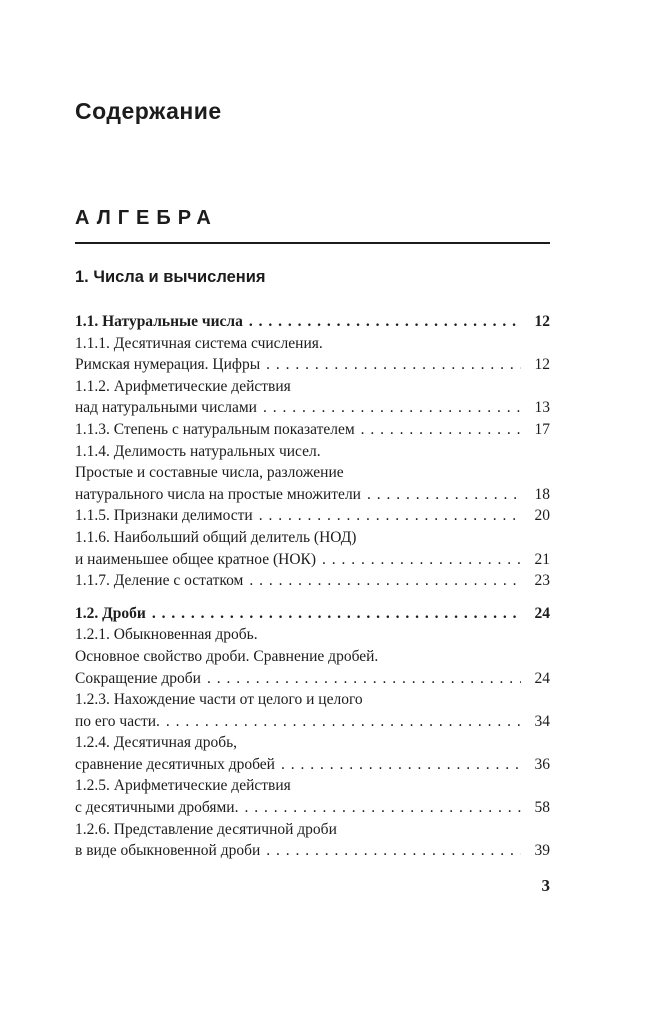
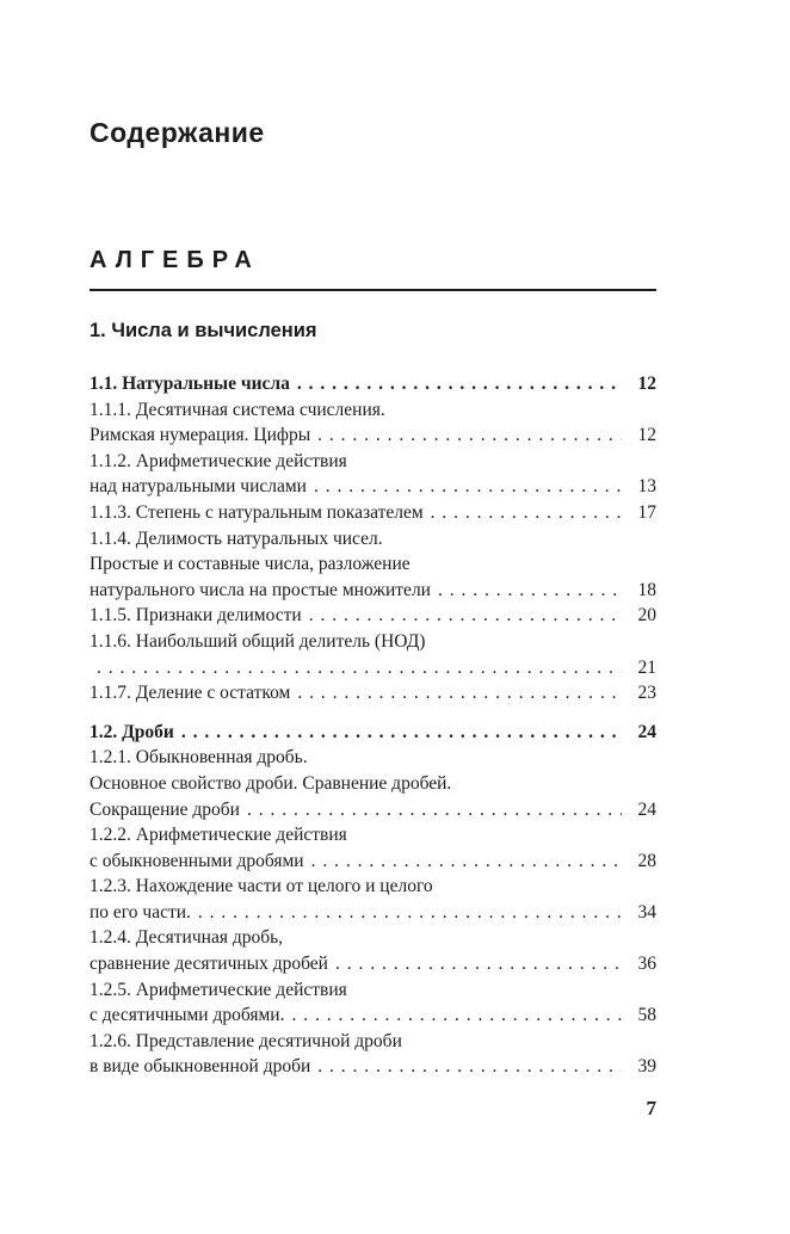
  Содержание
  АЛГЕБРА
  1. Числа и вычисления
  1.1. Натуральные числа
  12
  1.1.1. Десятичная система счисления.
  Римская нумерация. Цифры
  12
  1.1.2. Арифметические действия
  над натуральными числами
  13
  1.1.3. Степень с натуральным показателем
  17
  1.1.4. Делимость натуральных чисел.
  Простые и составные числа, разложение
  натурального числа на простые множители
  18
  1.1.5. Признаки делимости
  20
  1.1.6. Наибольший общий делитель (НОД)
- и наименьшее общее кратное (НОК)
  21
  1.1.7. Деление с остатком
  23
  1.2. Дроби
  24
  1.2.1. Обыкновенная дробь.
  Основное свойство дроби. Сравнение дробей.
  Сокращение дроби
  24
+ 1.2.2. Арифметические действия
+ с обыкновенными дробями
+ 28
  1.2.3. Нахождение части от целого и целого
  по его части.
  34
  1.2.4. Десятичная дробь,
  сравнение десятичных дробей
  36
  1.2.5. Арифметические действия
  с десятичными дробями.
  58
  1.2.6. Представление десятичной дроби
  в виде обыкновенной дроби
  39
- 3
+ 7
